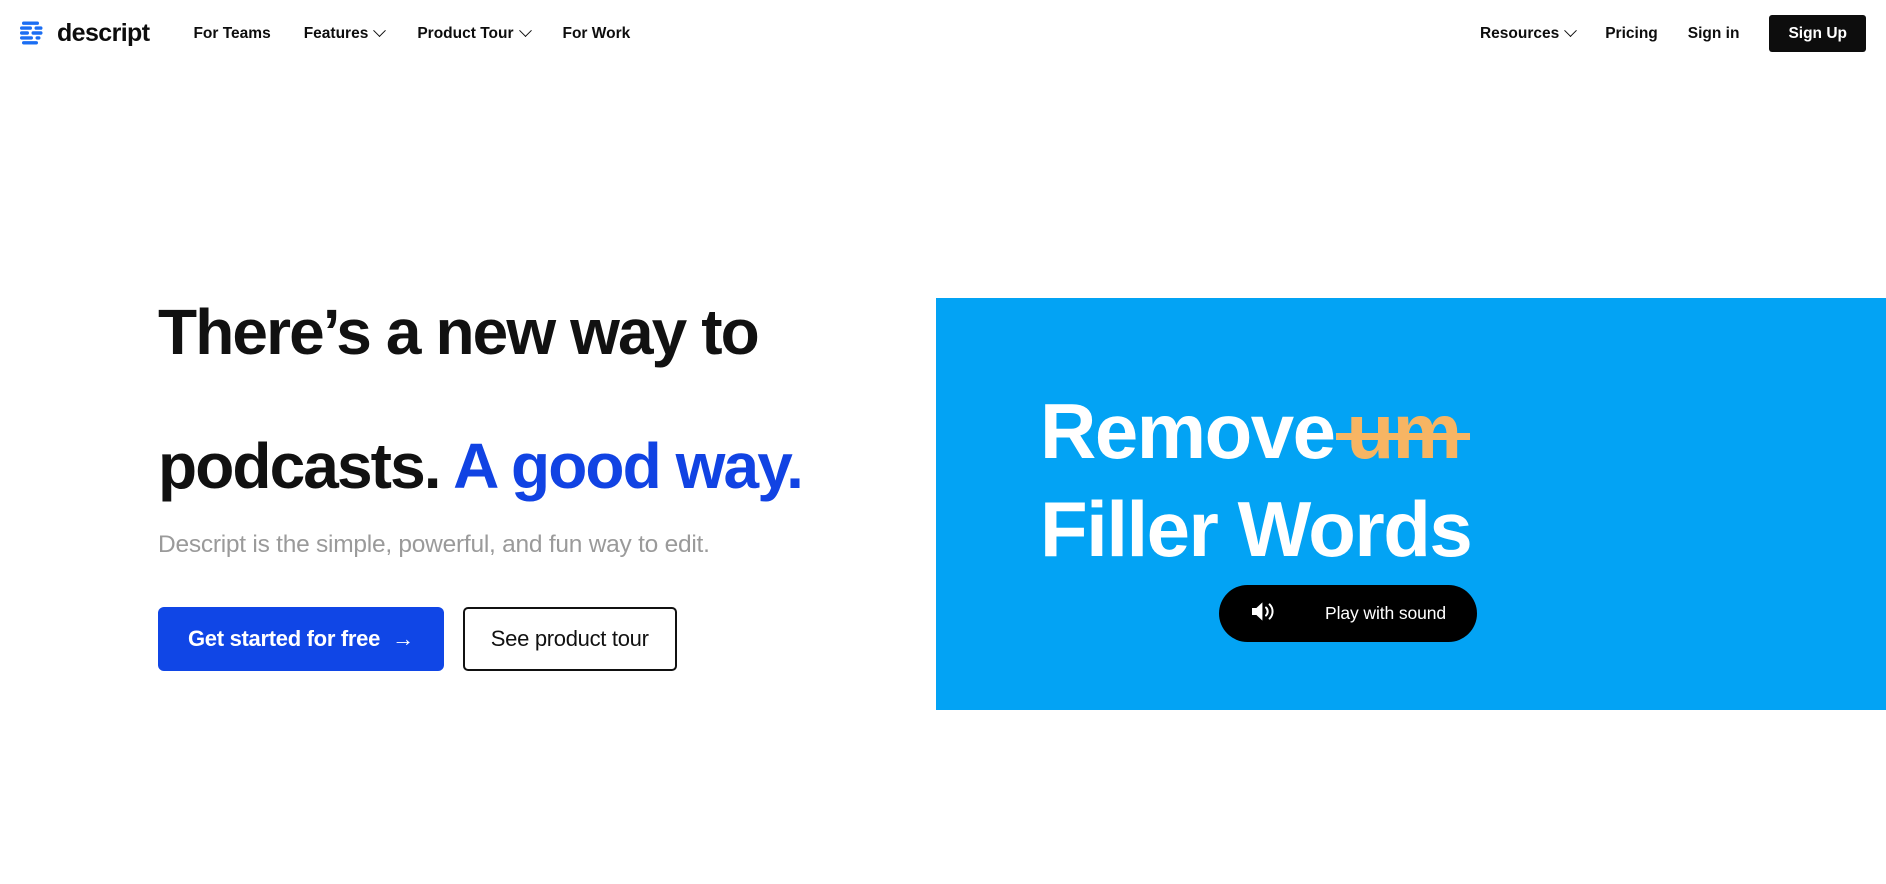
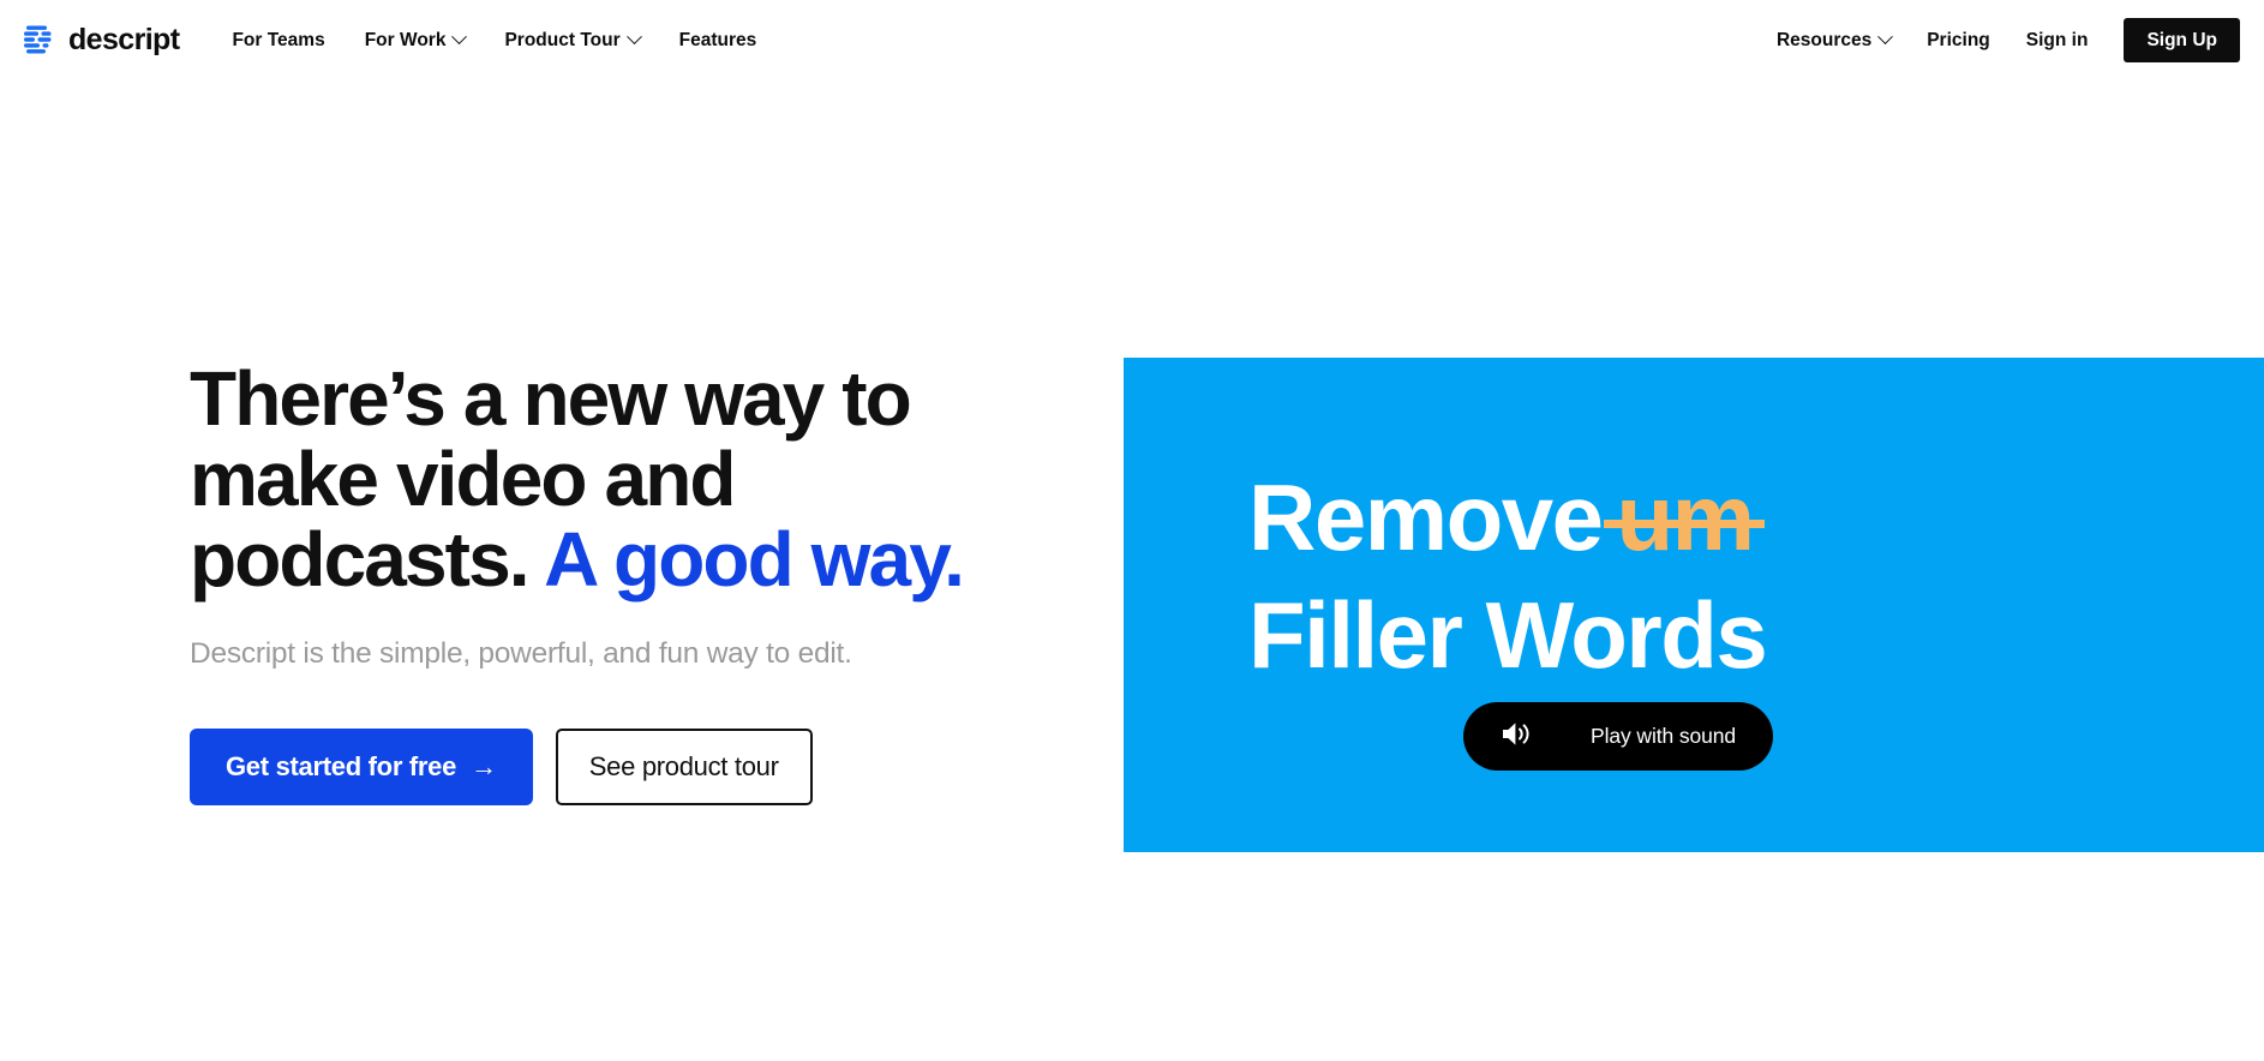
  descript
  For Teams
- Features
+ For Work
  Product Tour
- For Work
+ Features
  Resources
  Pricing
  Sign in
  Sign Up
  There’s a new way to
+ make video and
  podcasts. A good way.
  Descript is the simple, powerful, and fun way to edit.
  Get started for free
  →
  See product tour
  Remove um
  Filler Words
  Play with sound
